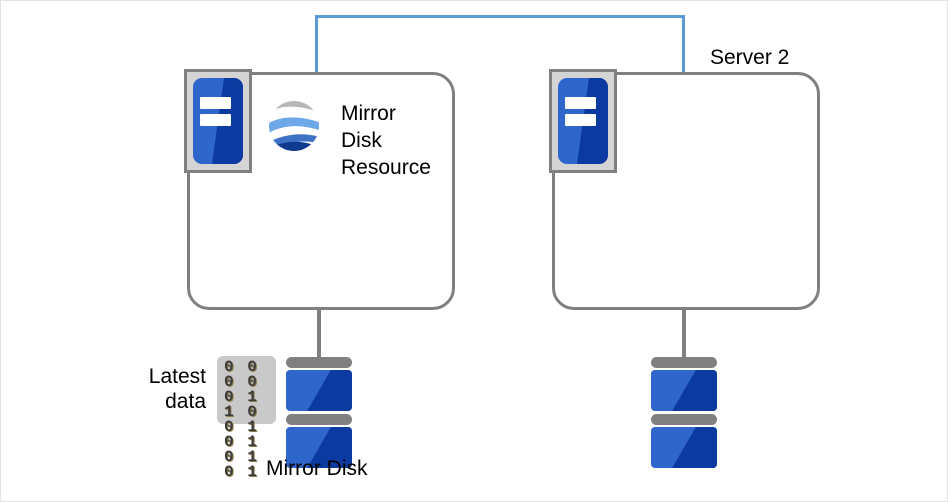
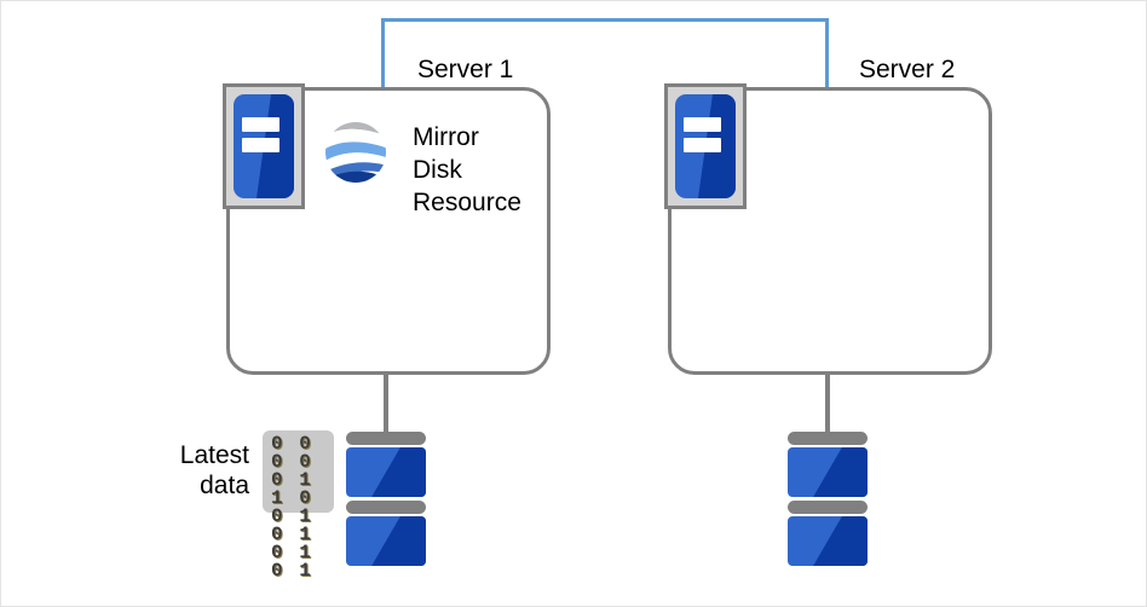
+ Server 1
  Mirror
  Disk
  Resource
- Mirror Disk
  Latest
  data
  0 0 0 0
  0 1 1 0
  0 1 0 1
  0 1 0 1
  Server 2
